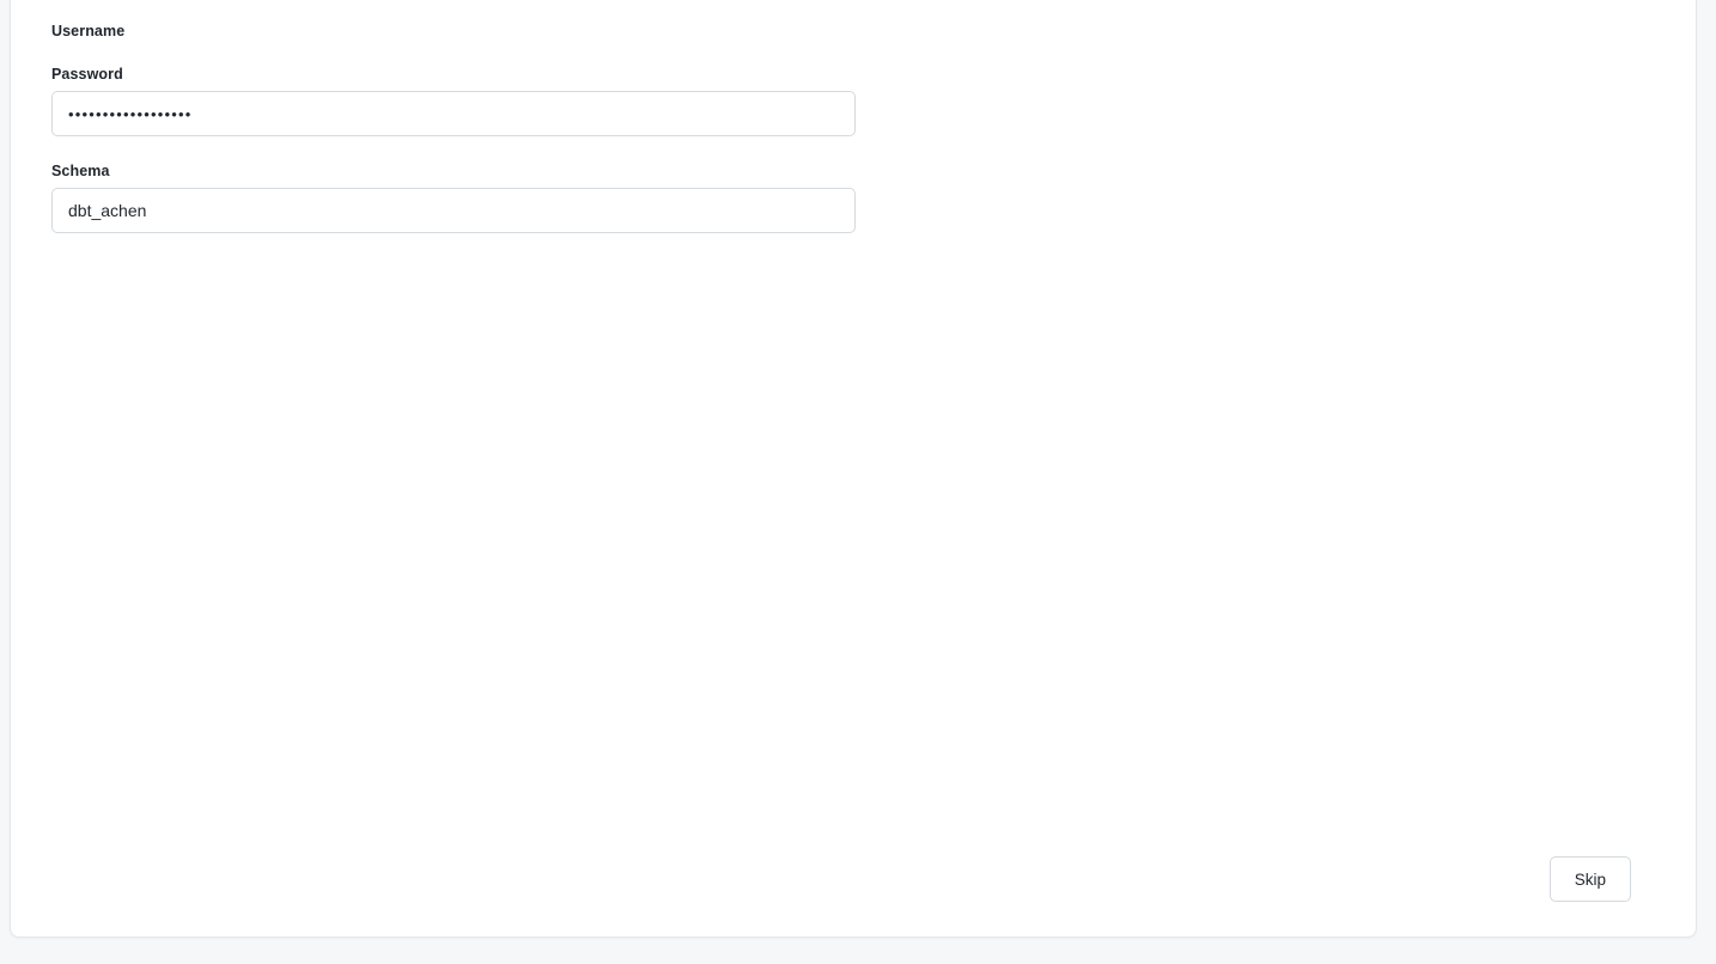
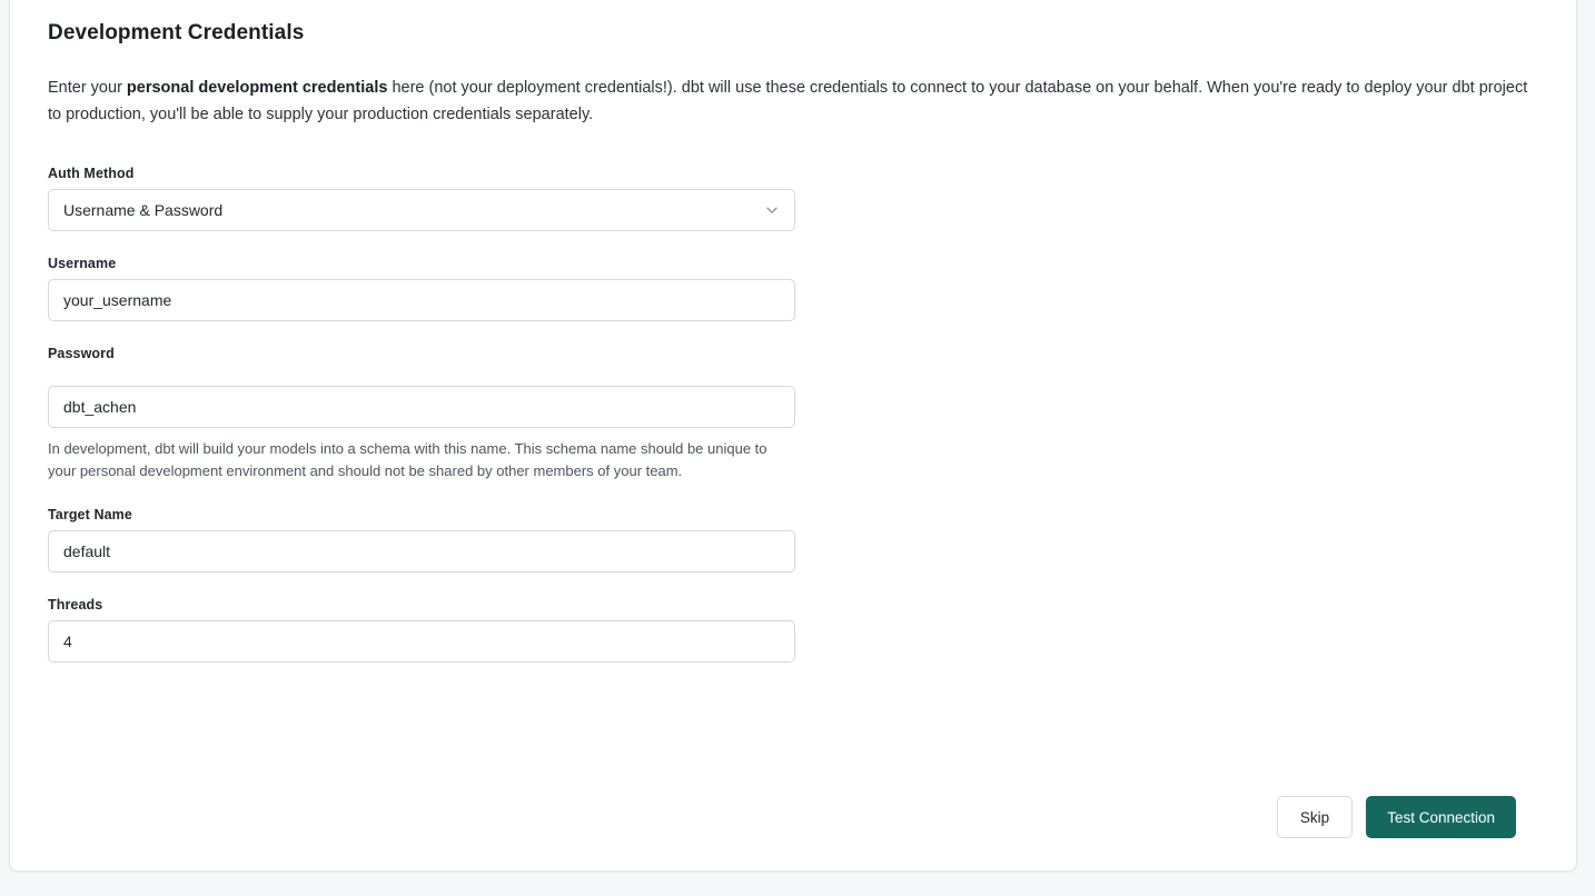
+ Development Credentials
+ Enter your personal development credentials here (not your deployment credentials!). dbt will use these credentials to connect to your database on your behalf. When you're ready to deploy your dbt project to production, you'll be able to supply your production credentials separately.
+ Auth Method
+ Username & Password
  Username
+ your_username
  Password
- ••••••••••••••••••
- Schema
  dbt_achen
+ In development, dbt will build your models into a schema with this name. This schema name should be unique to your personal development environment and should not be shared by other members of your team.
+ Target Name
+ default
+ Threads
+ 4
  Skip
+ Test Connection
